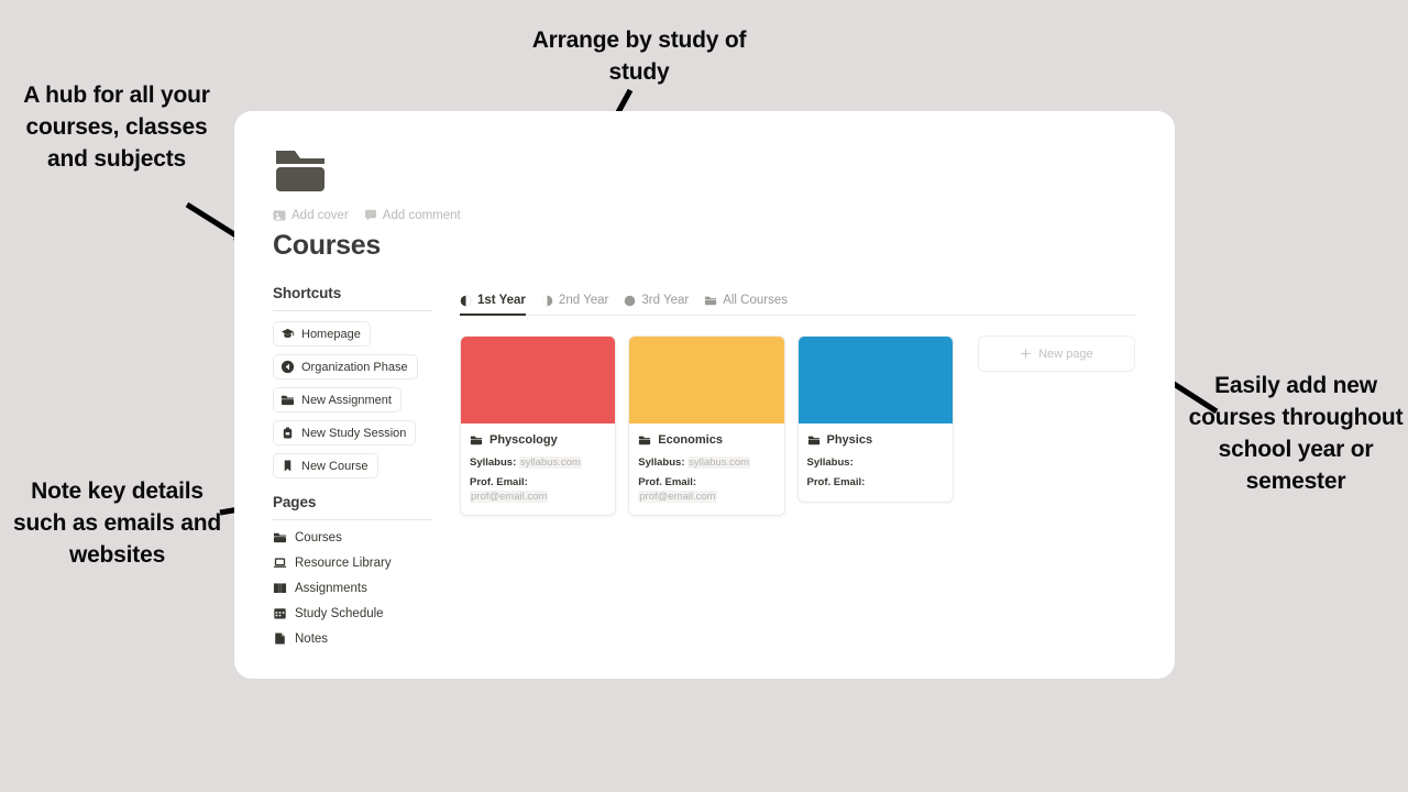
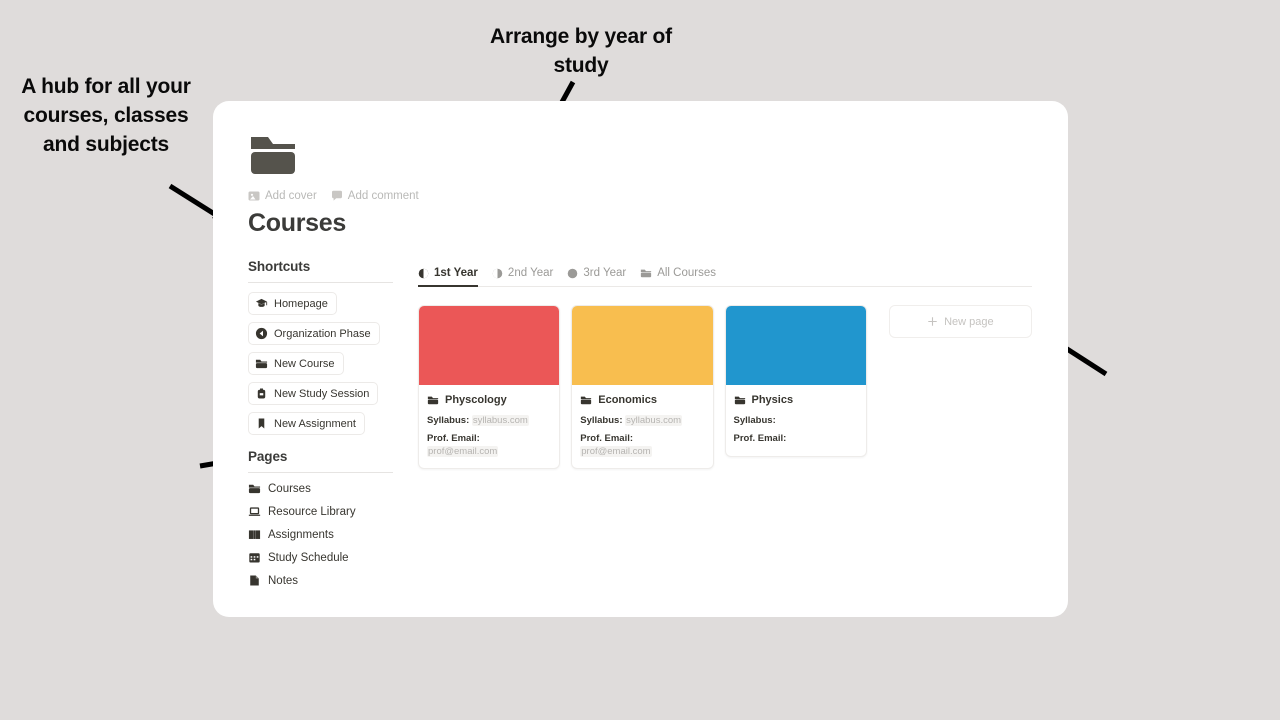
  A hub for all your courses, classes and subjects
- Arrange by study of study
+ Arrange by year of study
- Easily add new courses throughout school year or semester
- Note key details such as emails and websites
  Add cover
  Add comment
  Courses
  Shortcuts
  Homepage
  Organization Phase
- New Assignment
+ New Course
  New Study Session
- New Course
+ New Assignment
  Pages
  Courses
  Resource Library
  Assignments
  Study Schedule
  Notes
  1st Year
  2nd Year
  3rd Year
  All Courses
  Physcology
  Syllabus: syllabus.com
  Prof. Email: prof@email.com
  Economics
  Syllabus: syllabus.com
  Prof. Email: prof@email.com
  Physics
  Syllabus:
  Prof. Email:
  New page
